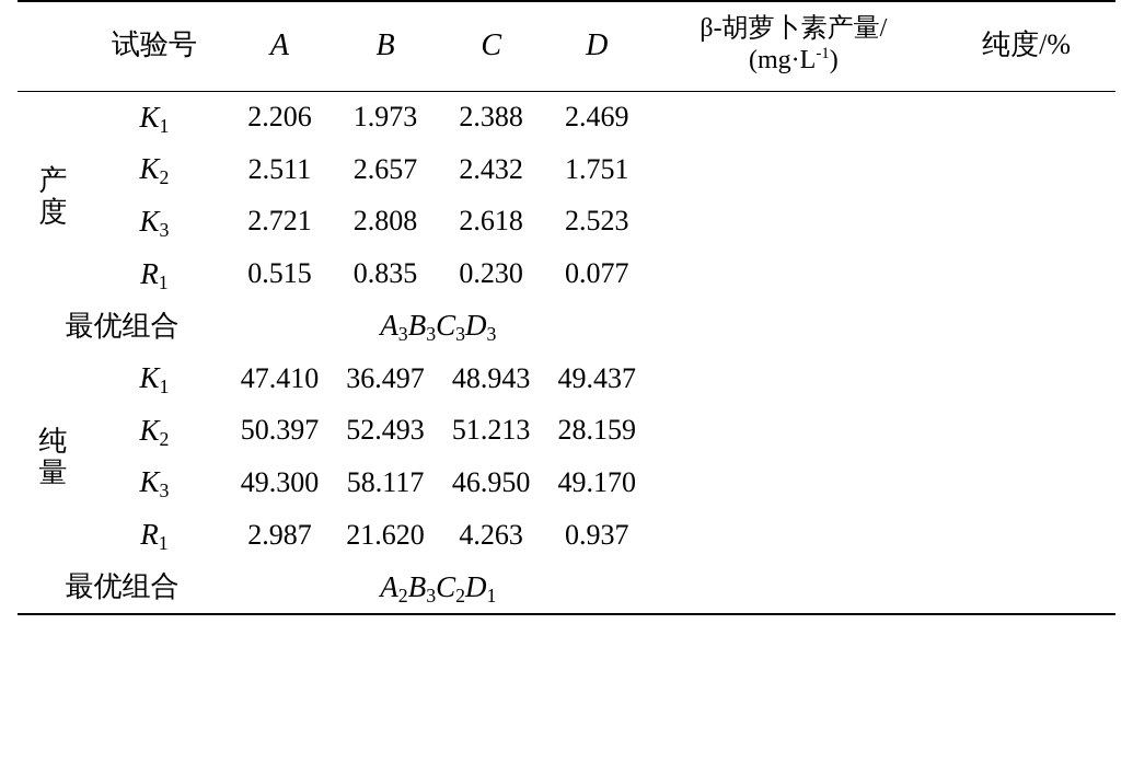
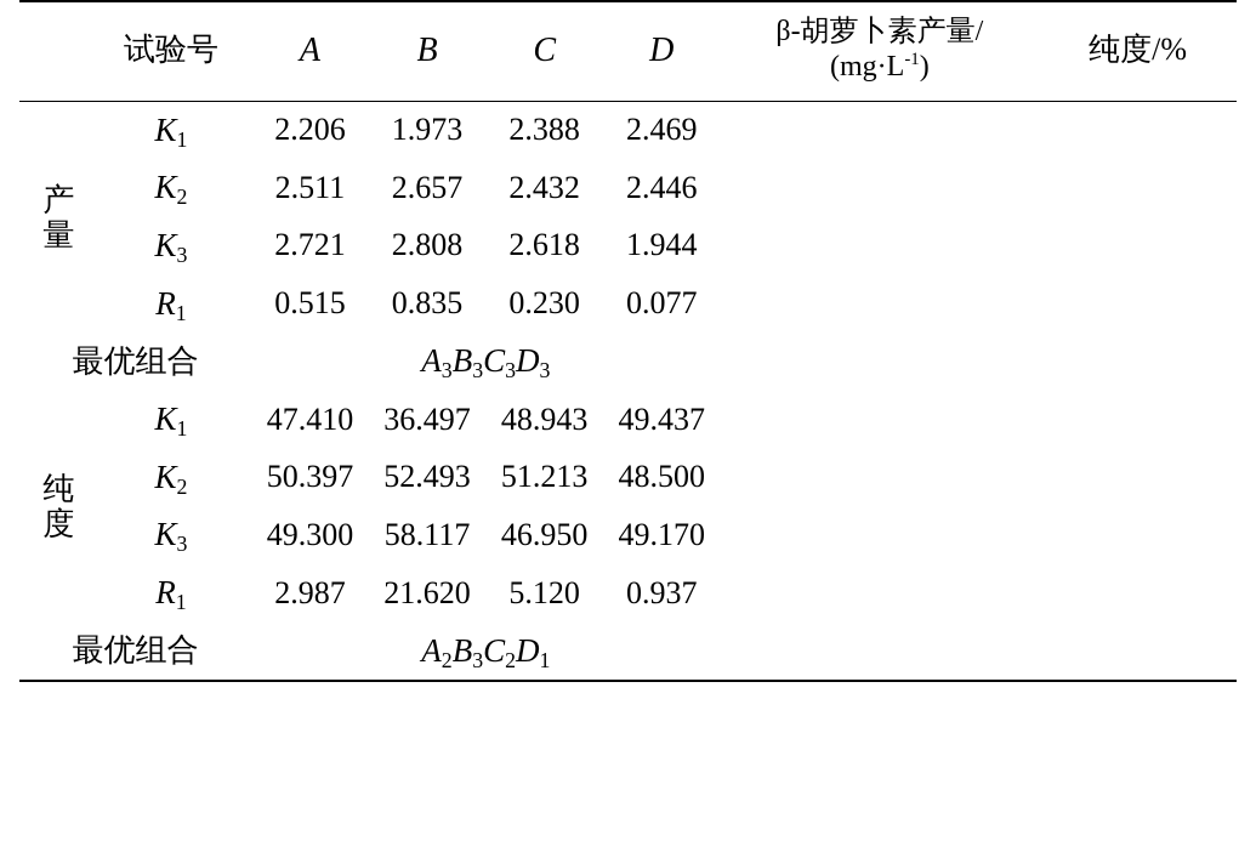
  	试验号	A	B	C	D	β-胡萝卜素产量/ (mg·L-1)	纯度/%
- 产 度	K1	2.206	1.973	2.388	2.469
+ 产 量	K1	2.206	1.973	2.388	2.469
- K2	2.511	2.657	2.432	1.751
+ K2	2.511	2.657	2.432	2.446
- K3	2.721	2.808	2.618	2.523
+ K3	2.721	2.808	2.618	1.944
  R1	0.515	0.835	0.230	0.077
  最优组合	A3B3C3D3
- 纯 量	K1	47.410	36.497	48.943	49.437
+ 纯 度	K1	47.410	36.497	48.943	49.437
- K2	50.397	52.493	51.213	28.159
+ K2	50.397	52.493	51.213	48.500
  K3	49.300	58.117	46.950	49.170
- R1	2.987	21.620	4.263	0.937
+ R1	2.987	21.620	5.120	0.937
  最优组合	A2B3C2D1
